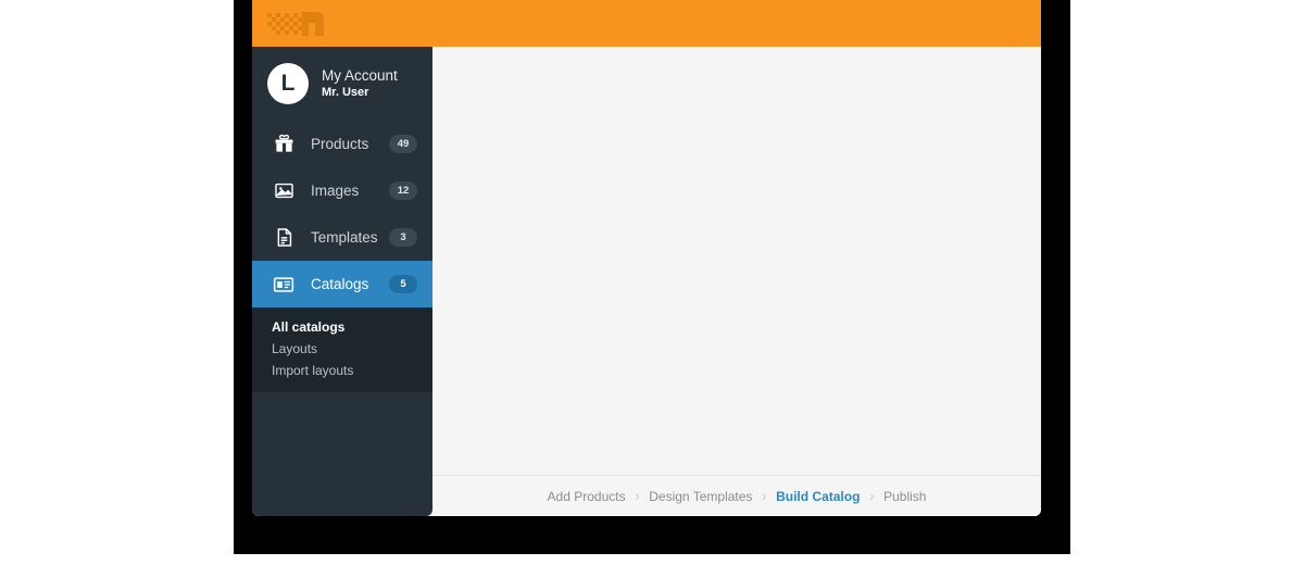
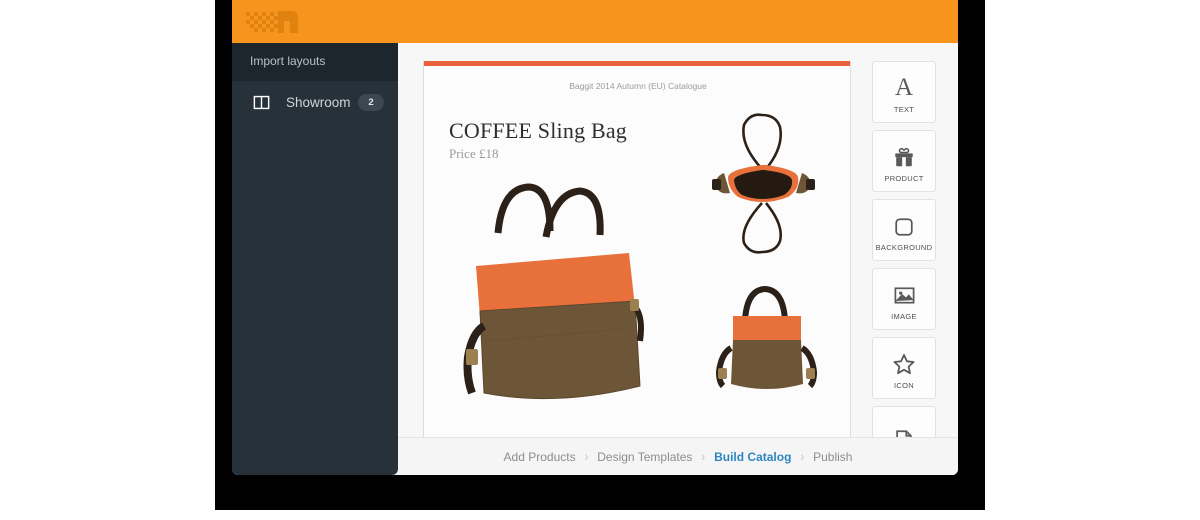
- L
- My Account
- Mr. User
- Products
- 49
- Images
- 12
- Templates
- 3
- Catalogs
- 5
- All catalogs
- Layouts
  Import layouts
+ Showroom
+ 2
+ Baggit 2014 Autumn (EU) Catalogue
+ COFFEE Sling Bag
+ Price £18
+ A
+ TEXT
+ PRODUCT
+ BACKGROUND
+ IMAGE
+ ICON
  Add Products
  ›
  Design Templates
  ›
  Build Catalog
  ›
  Publish
